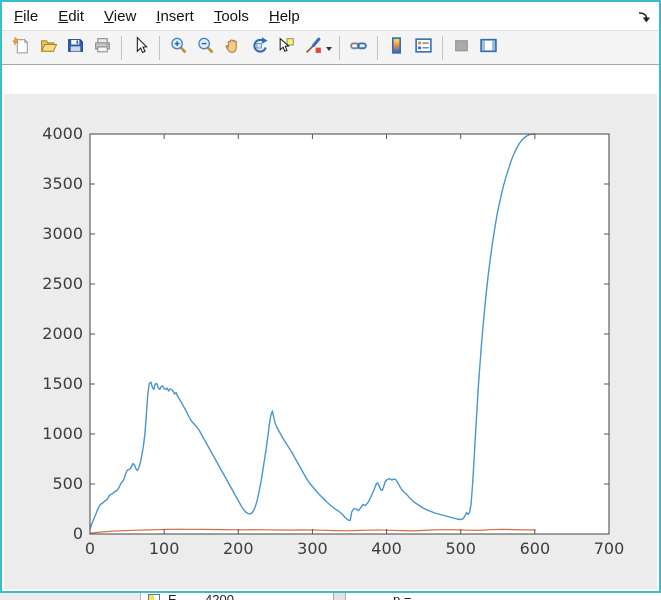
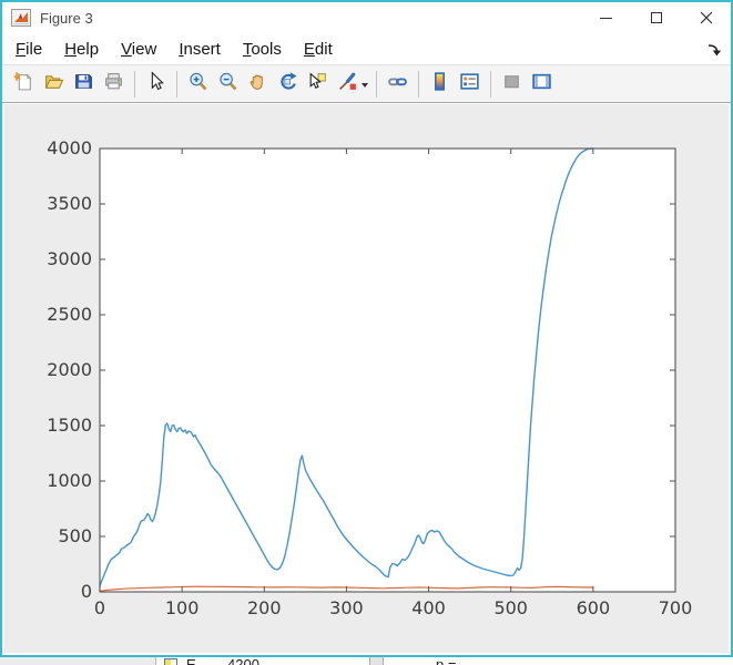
+ Figure 3
  File
- Edit
+ Help
  View
  Insert
  Tools
- Help
+ Edit
  0
  100
  200
  300
  400
  500
  600
  700
  0
  500
  1000
  1500
  2000
  2500
  3000
  3500
  4000
